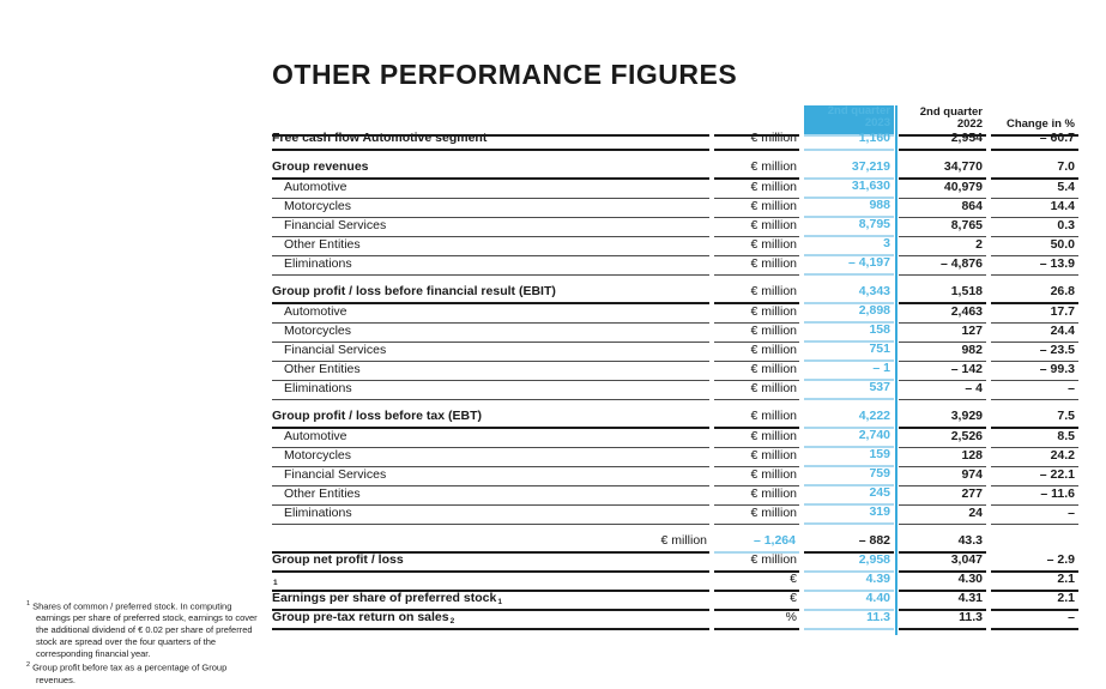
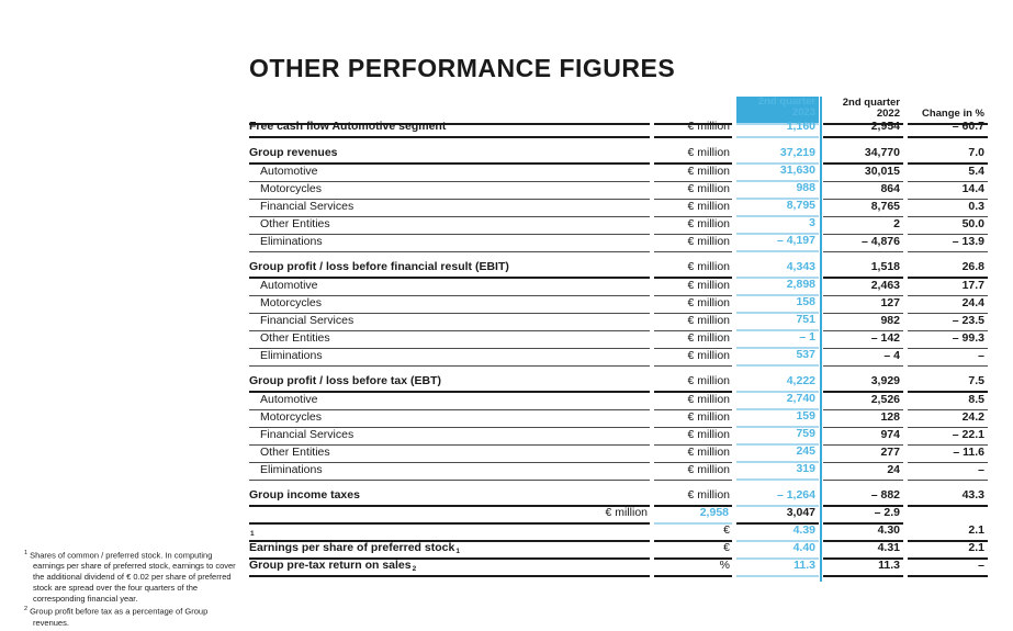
  OTHER PERFORMANCE FIGURES
  2nd quarter
  2nd quarter 2022
  Change in %
  Free cash flow Automotive segment
  € million
  1,160
  2,954
  – 60.7
  Group revenues
  € million
  37,219
  34,770
  7.0
  Automotive
  € million
  31,630
- 40,979
+ 30,015
  5.4
  Motorcycles
  € million
  988
  864
  14.4
  Financial Services
  € million
  8,795
  8,765
  0.3
  Other Entities
  € million
  3
  2
  50.0
  Eliminations
  € million
  – 4,197
  – 4,876
  – 13.9
  Group profit / loss before financial result (EBIT)
  € million
  4,343
  1,518
  26.8
  Automotive
  € million
  2,898
  2,463
  17.7
  Motorcycles
  € million
  158
  127
  24.4
  Financial Services
  € million
  751
  982
  – 23.5
  Other Entities
  € million
  – 1
  – 142
  – 99.3
  Eliminations
  € million
  537
  – 4
  –
  Group profit / loss before tax (EBT)
  € million
  4,222
  3,929
  7.5
  Automotive
  € million
  2,740
  2,526
  8.5
  Motorcycles
  € million
  159
  128
  24.2
  Financial Services
  € million
  759
  974
  – 22.1
  Other Entities
  € million
  245
  277
  – 11.6
  Eliminations
  € million
  319
  24
  –
+ Group income taxes
  € million
  – 1,264
  – 882
  43.3
- Group net profit / loss
  € million
  2,958
  3,047
  – 2.9
  €
  4.39
  4.30
  2.1
  Earnings per share of preferred stock
  €
  4.40
  4.31
  2.1
  Group pre-tax return on sales
  %
  11.3
  11.3
  –
  Shares of common / preferred stock. In computing earnings per share of preferred stock, earnings to cover the additional dividend of € 0.02 per share of preferred stock are spread over the four quarters of the corresponding financial year.
  Group profit before tax as a percentage of Group revenues.
